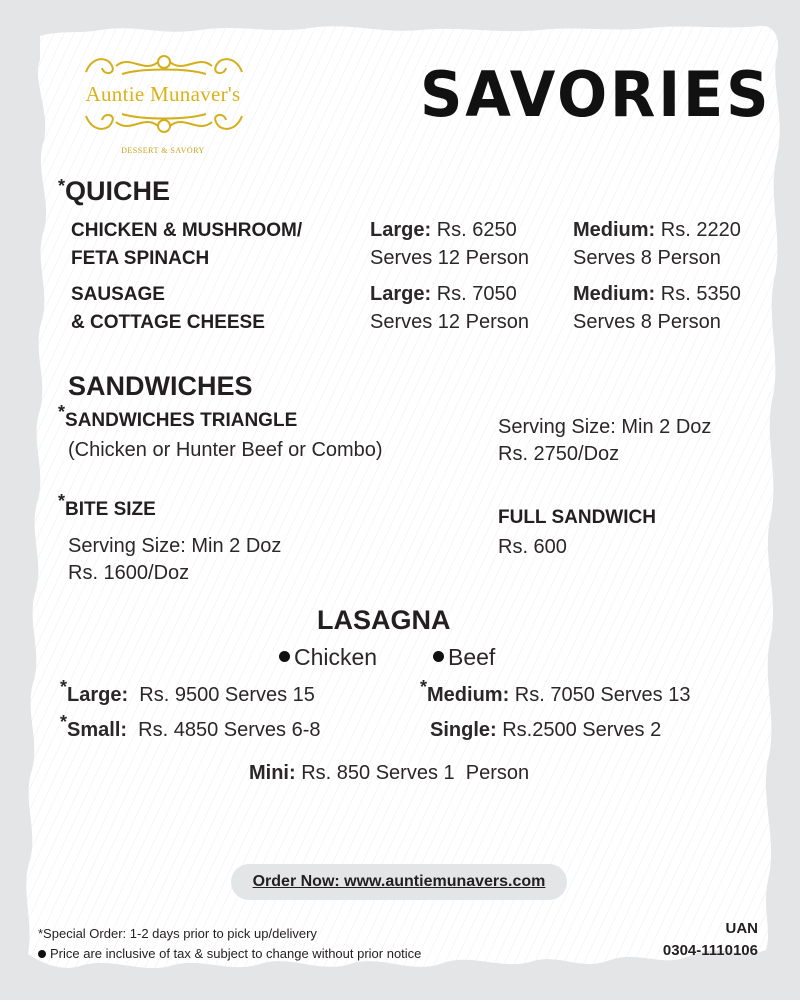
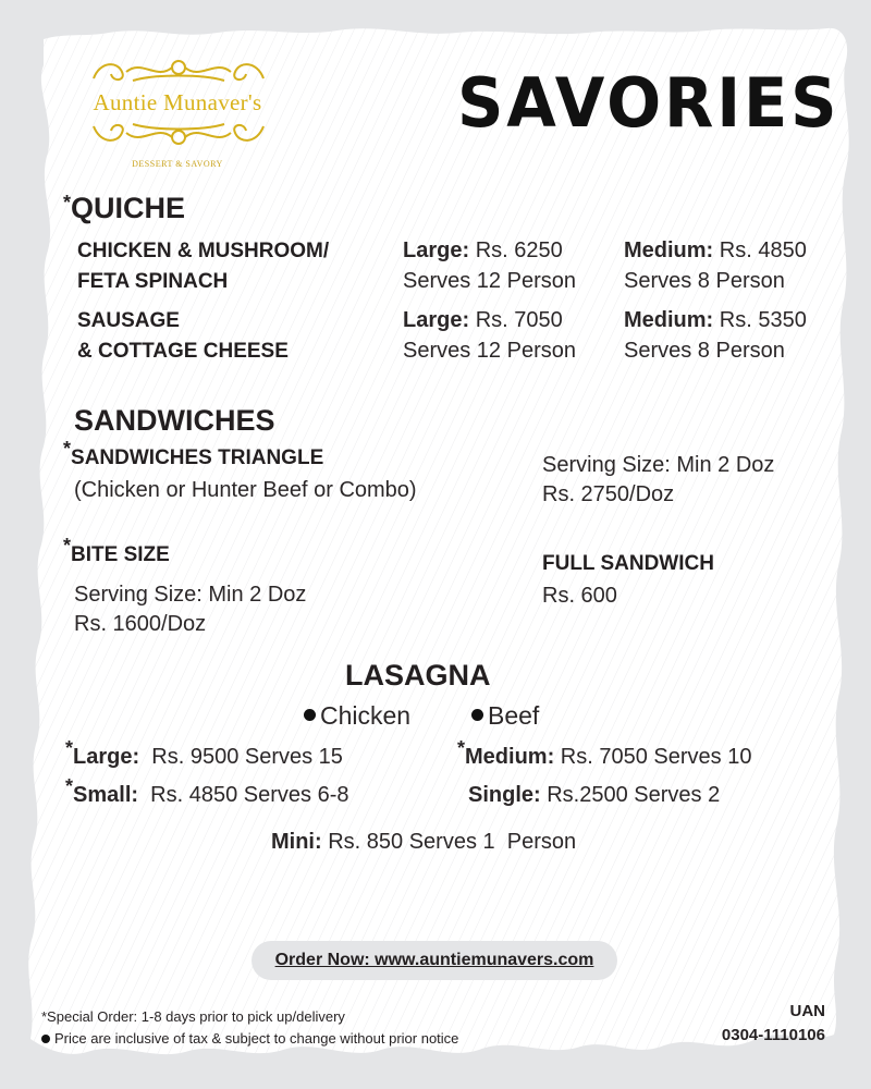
  Auntie Munaver's
  DESSERT & SAVORY
  SAVORIES
  *QUICHE
  CHICKEN & MUSHROOM/
  FETA SPINACH
  Large: Rs. 6250
  Serves 12 Person
- Medium: Rs. 2220
+ Medium: Rs. 4850
  Serves 8 Person
  SAUSAGE
  & COTTAGE CHEESE
  Large: Rs. 7050
  Serves 12 Person
  Medium: Rs. 5350
  Serves 8 Person
  SANDWICHES
  *SANDWICHES TRIANGLE
  (Chicken or Hunter Beef or Combo)
  Serving Size: Min 2 Doz
  Rs. 2750/Doz
  *BITE SIZE
  Serving Size: Min 2 Doz
  Rs. 1600/Doz
  FULL SANDWICH
  Rs. 600
  LASAGNA
  Chicken
  Beef
  *Large: Rs. 9500 Serves 15
- *Medium: Rs. 7050 Serves 13
+ *Medium: Rs. 7050 Serves 10
  *Small: Rs. 4850 Serves 6-8
  Single: Rs.2500 Serves 2
  Mini: Rs. 850 Serves 1 Person
  Order Now: www.auntiemunavers.com
- *Special Order: 1-2 days prior to pick up/delivery
+ *Special Order: 1-8 days prior to pick up/delivery
  Price are inclusive of tax & subject to change without prior notice
  UAN
  0304-1110106
